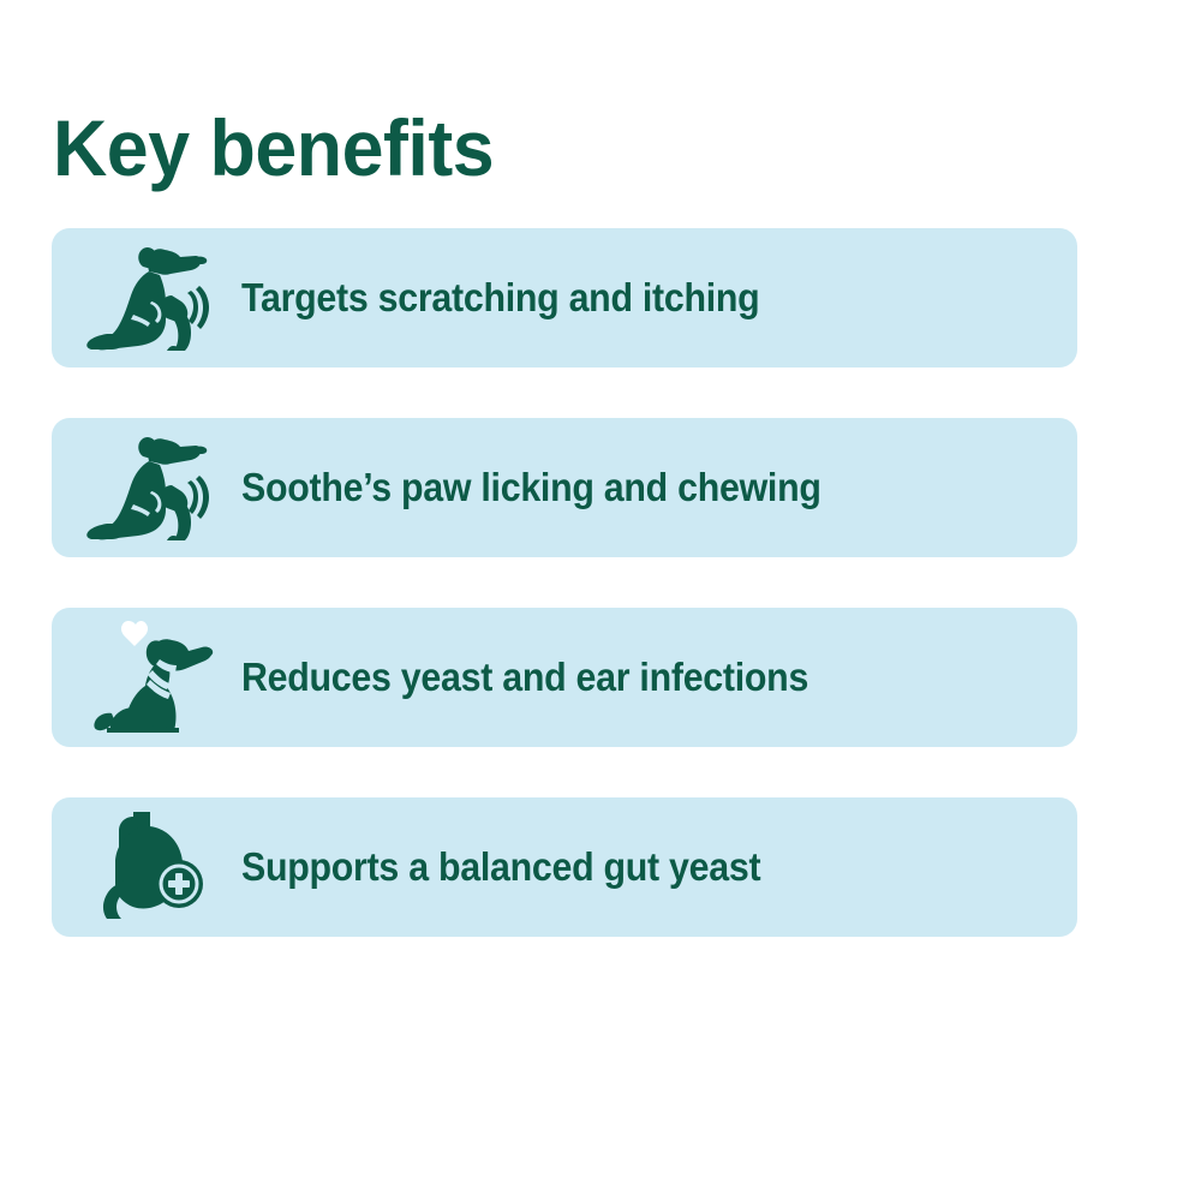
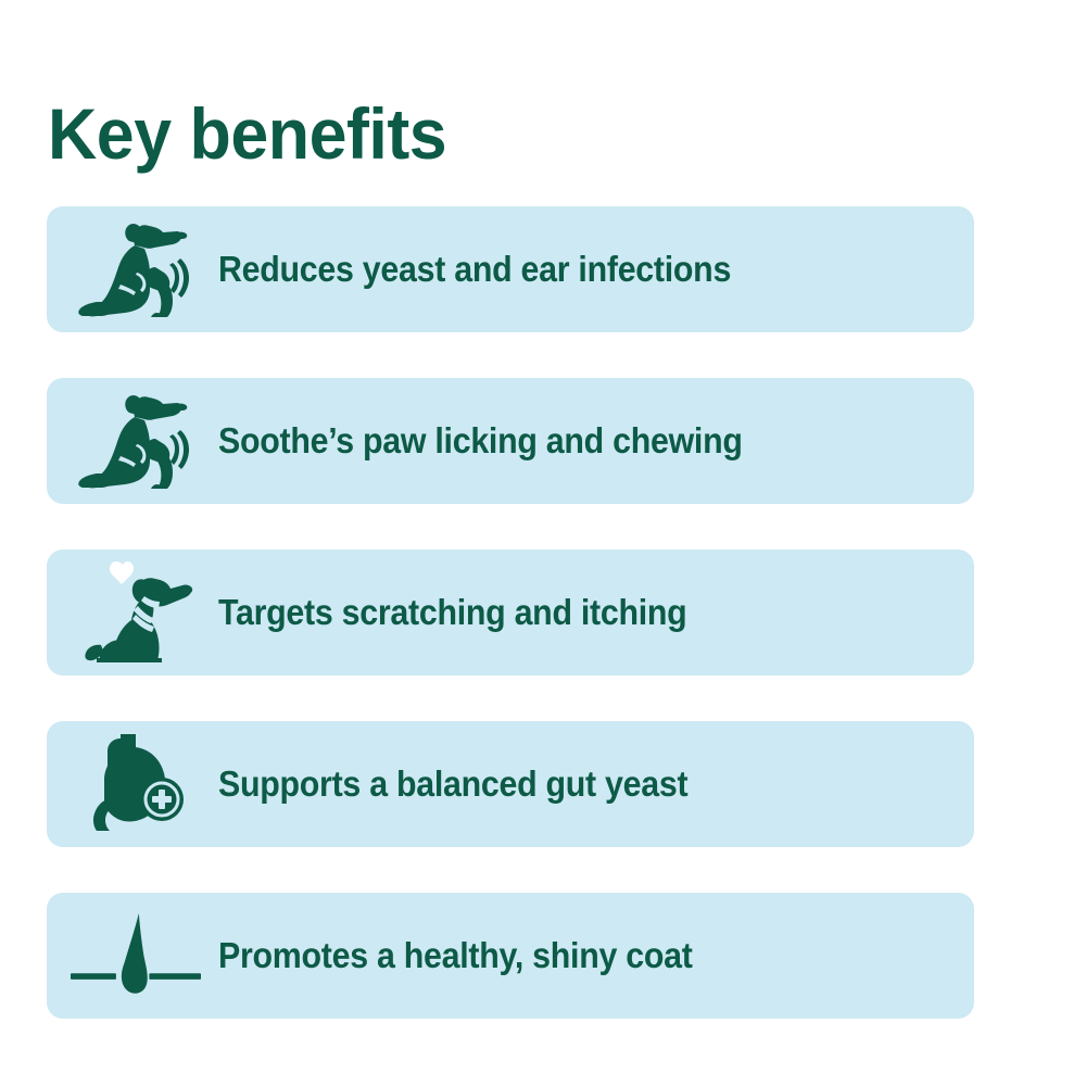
  Key benefits
- Targets scratching and itching
+ Reduces yeast and ear infections
  Soothe’s paw licking and chewing
- Reduces yeast and ear infections
+ Targets scratching and itching
  Supports a balanced gut yeast
+ Promotes a healthy, shiny coat
